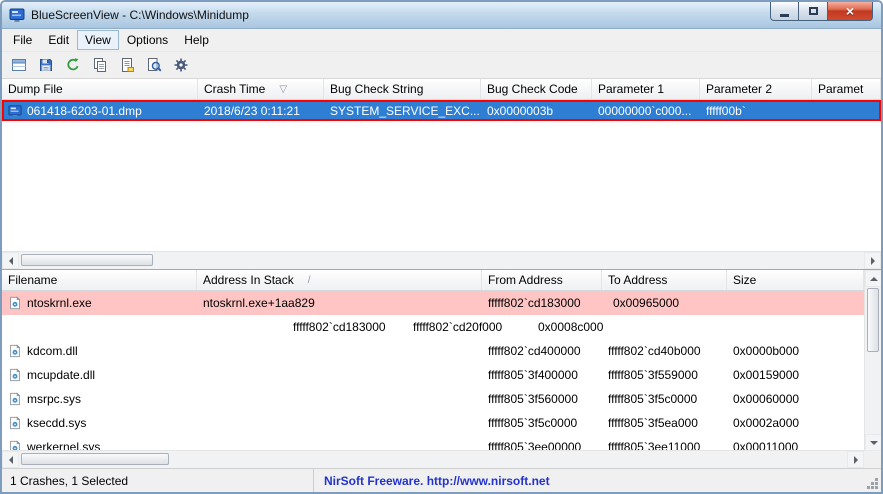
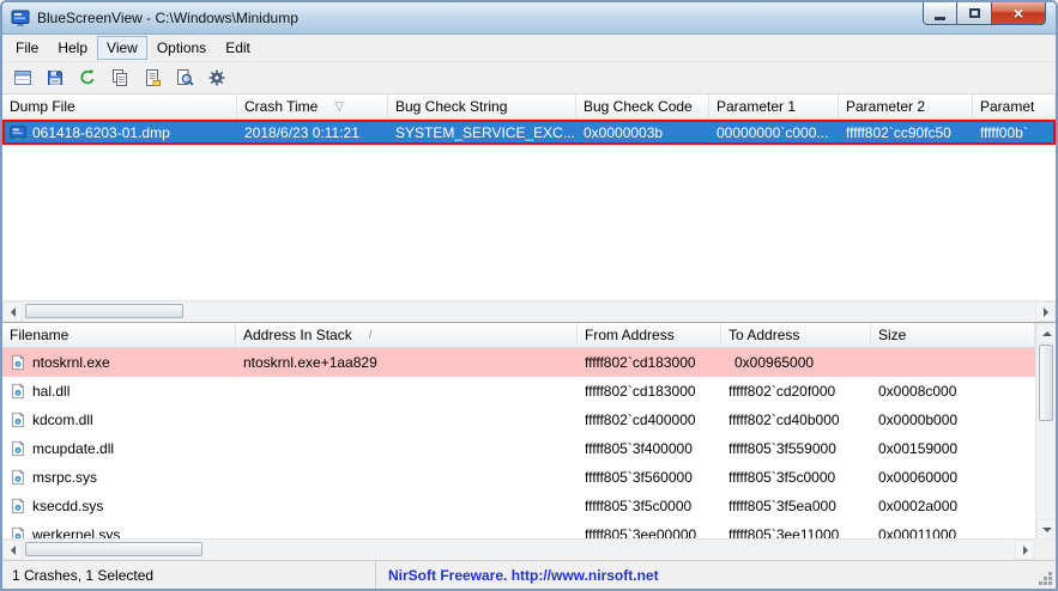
  BlueScreenView - C:\Windows\Minidump
  ×
  File
- Edit
+ Help
  View
  Options
- Help
+ Edit
  Dump File
  Crash Time
  ▽
  Bug Check String
  Bug Check Code
  Parameter 1
  Parameter 2
  Paramet
  061418-6203-01.dmp
  2018/6/23 0:11:21
  SYSTEM_SERVICE_EXC...
  0x0000003b
  00000000`c000...
+ fffff802`cc90fc50
  fffff00b`
  Filename
  Address In Stack
  /
  From Address
  To Address
  Size
  ntoskrnl.exe
  ntoskrnl.exe+1aa829
  fffff802`cd183000
  0x00965000
+ hal.dll
  fffff802`cd183000
  fffff802`cd20f000
  0x0008c000
  kdcom.dll
  fffff802`cd400000
  fffff802`cd40b000
  0x0000b000
  mcupdate.dll
  fffff805`3f400000
  fffff805`3f559000
  0x00159000
  msrpc.sys
  fffff805`3f560000
  fffff805`3f5c0000
  0x00060000
  ksecdd.sys
  fffff805`3f5c0000
  fffff805`3f5ea000
  0x0002a000
  werkernel.sys
  fffff805`3ee00000
  fffff805`3ee11000
  0x00011000
  1 Crashes, 1 Selected
  NirSoft Freeware. http://www.nirsoft.net
